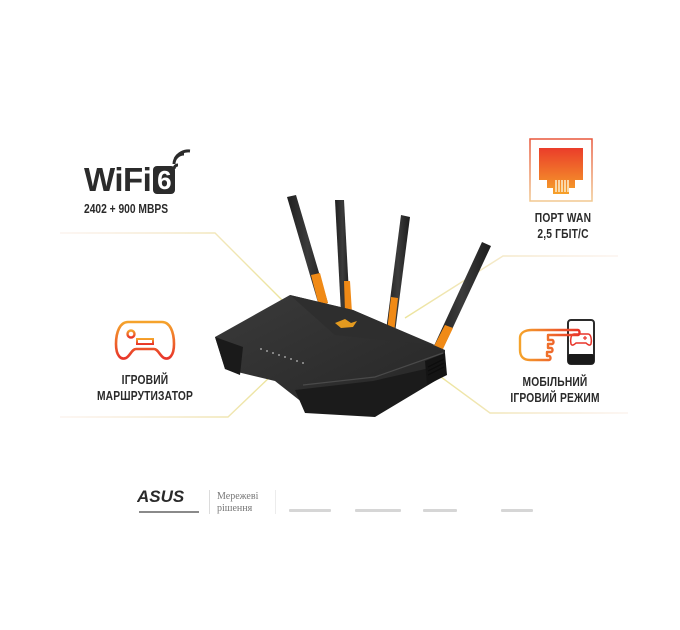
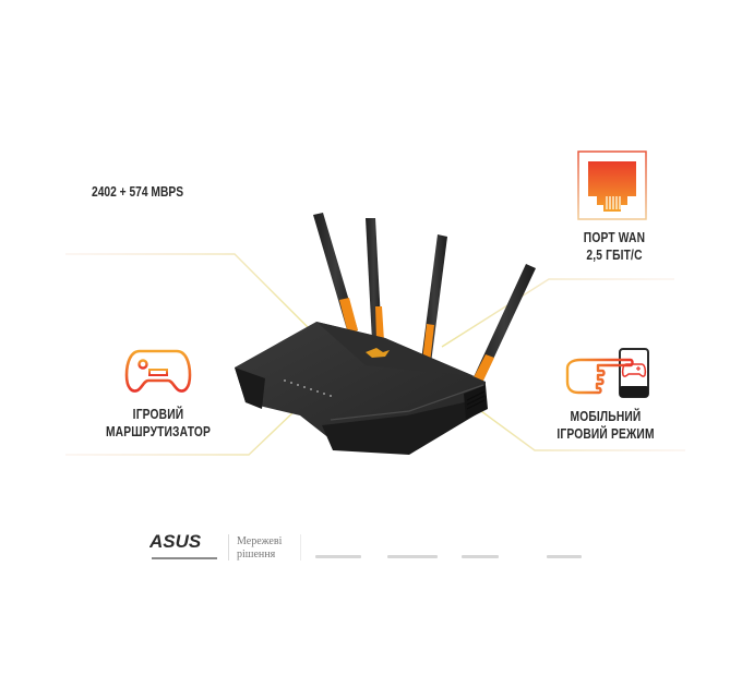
- WiFi 6
- 2402 + 900 MBPS
+ 2402 + 574 MBPS
  ПОРТ WAN
  2,5 ГБІТ/С
  ІГРОВИЙ
  МАРШРУТИЗАТОР
  МОБІЛЬНИЙ
  ІГРОВИЙ РЕЖИМ
  ASUS
  Мережеві
  рішення
